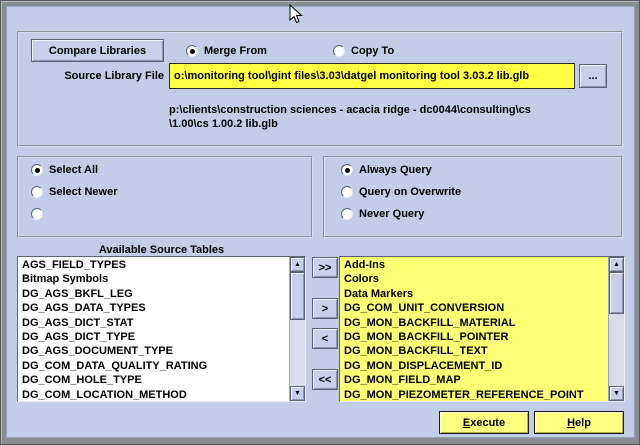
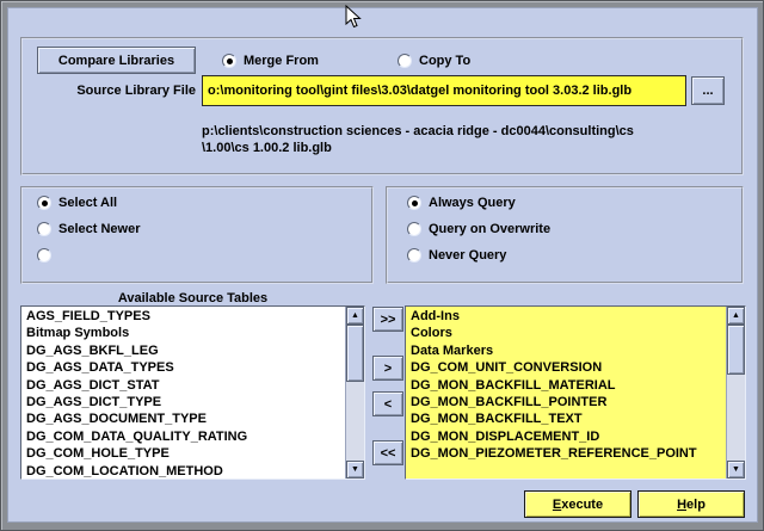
  Compare Libraries
  Merge From
  Copy To
  Source Library File
  o:\monitoring tool\gint files\3.03\datgel monitoring tool 3.03.2 lib.glb
  ...
  p:\clients\construction sciences - acacia ridge - dc0044\consulting\cs
  \1.00\cs 1.00.2 lib.glb
  Select All
  Select Newer
  Always Query
  Query on Overwrite
  Never Query
  Available Source Tables
  AGS_FIELD_TYPES
  Bitmap Symbols
  DG_AGS_BKFL_LEG
  DG_AGS_DATA_TYPES
  DG_AGS_DICT_STAT
  DG_AGS_DICT_TYPE
  DG_AGS_DOCUMENT_TYPE
  DG_COM_DATA_QUALITY_RATING
  DG_COM_HOLE_TYPE
  DG_COM_LOCATION_METHOD
  >>
  >
  <
  <<
  Add-Ins
  Colors
  Data Markers
  DG_COM_UNIT_CONVERSION
  DG_MON_BACKFILL_MATERIAL
  DG_MON_BACKFILL_POINTER
  DG_MON_BACKFILL_TEXT
  DG_MON_DISPLACEMENT_ID
- DG_MON_FIELD_MAP
  DG_MON_PIEZOMETER_REFERENCE_POINT
  E
  xecute
  H
  elp
